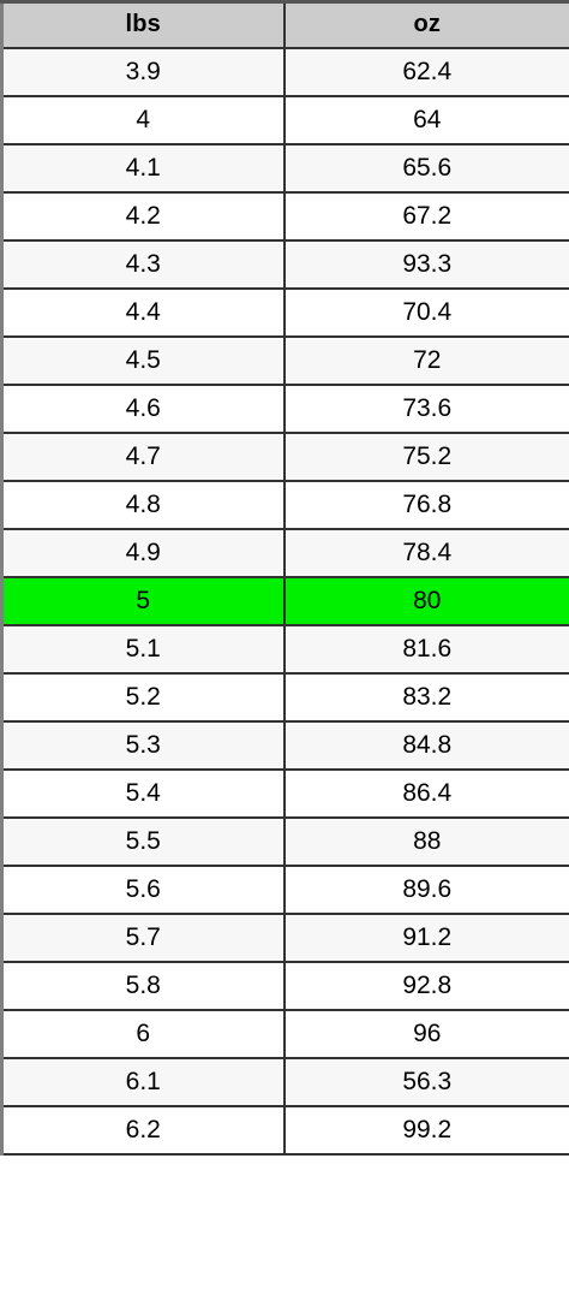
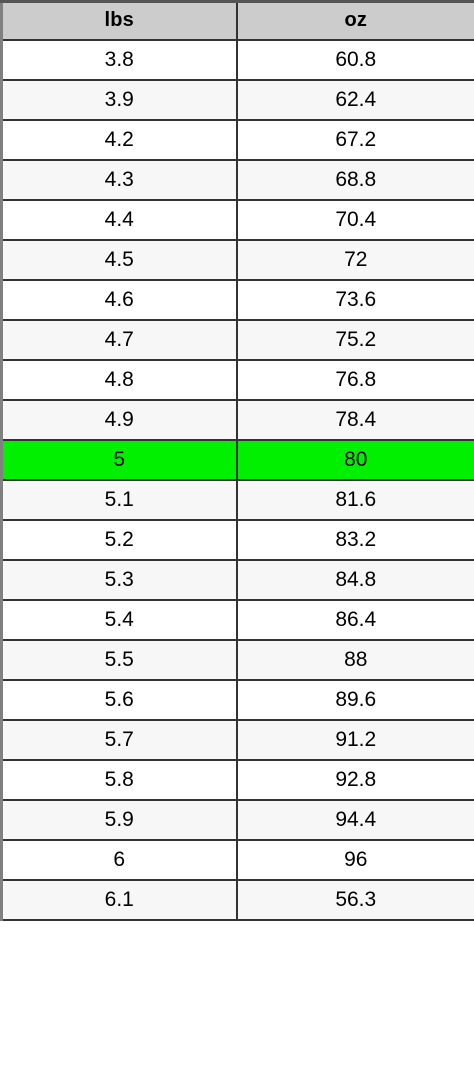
  lbs	oz
+ 3.8	60.8
  3.9	62.4
- 4	64
- 4.1	65.6
  4.2	67.2
- 4.3	93.3
+ 4.3	68.8
  4.4	70.4
  4.5	72
  4.6	73.6
  4.7	75.2
  4.8	76.8
  4.9	78.4
  5	80
  5.1	81.6
  5.2	83.2
  5.3	84.8
  5.4	86.4
  5.5	88
  5.6	89.6
  5.7	91.2
  5.8	92.8
+ 5.9	94.4
  6	96
  6.1	56.3
- 6.2	99.2
